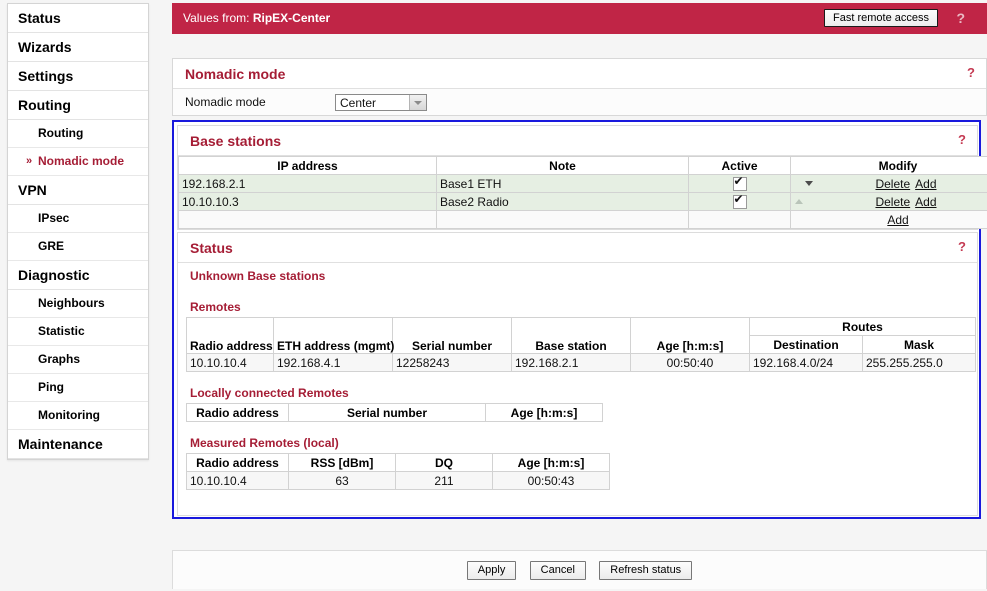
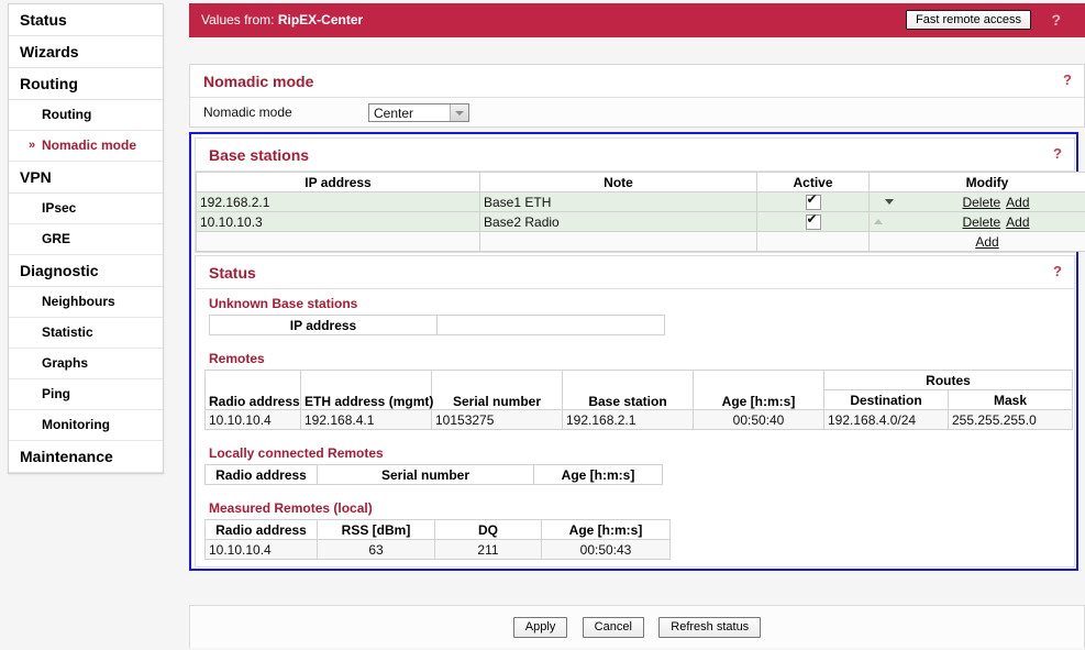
  Status
  Wizards
- Settings
  Routing
  Routing
  »
  Nomadic mode
  VPN
  IPsec
  GRE
  Diagnostic
  Neighbours
  Statistic
  Graphs
  Ping
  Monitoring
  Maintenance
  Values from: RipEX-Center
  Fast remote access
  ?
  Nomadic mode
  ?
  Nomadic mode
  Center
  Base stations
  ?
  IP address	Note	Active	Modify
  192.168.2.1	Base1 ETH		Delete Add
  10.10.10.3	Base2 Radio		Delete Add
  			Add
  Status
  ?
  Unknown Base stations
+ IP address
  Remotes
  Radio address	ETH address (mgmt)	Serial number	Base station	Age [h:m:s]	Routes
  Destination	Mask
- 10.10.10.4	192.168.4.1	12258243	192.168.2.1	00:50:40	192.168.4.0/24	255.255.255.0
+ 10.10.10.4	192.168.4.1	10153275	192.168.2.1	00:50:40	192.168.4.0/24	255.255.255.0
  Locally connected Remotes
  Radio address	Serial number	Age [h:m:s]
  Measured Remotes (local)
  Radio address	RSS [dBm]	DQ	Age [h:m:s]
  10.10.10.4	63	211	00:50:43
  Apply Cancel Refresh status
